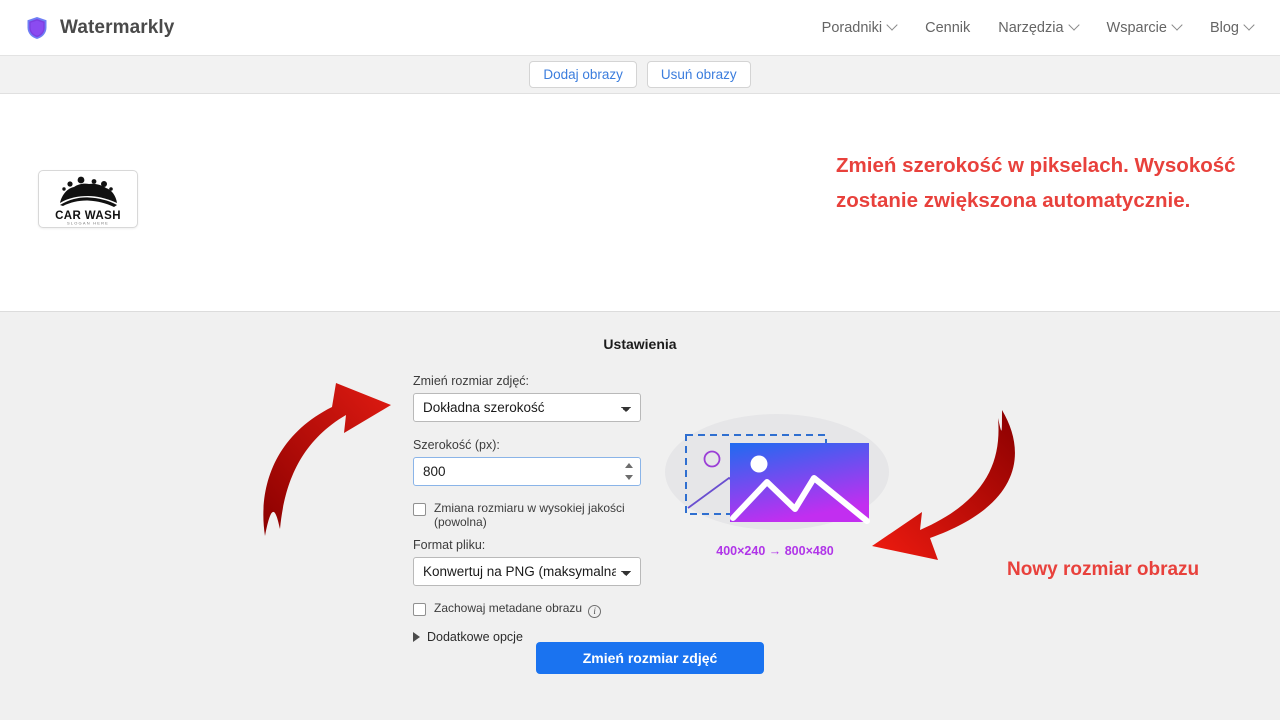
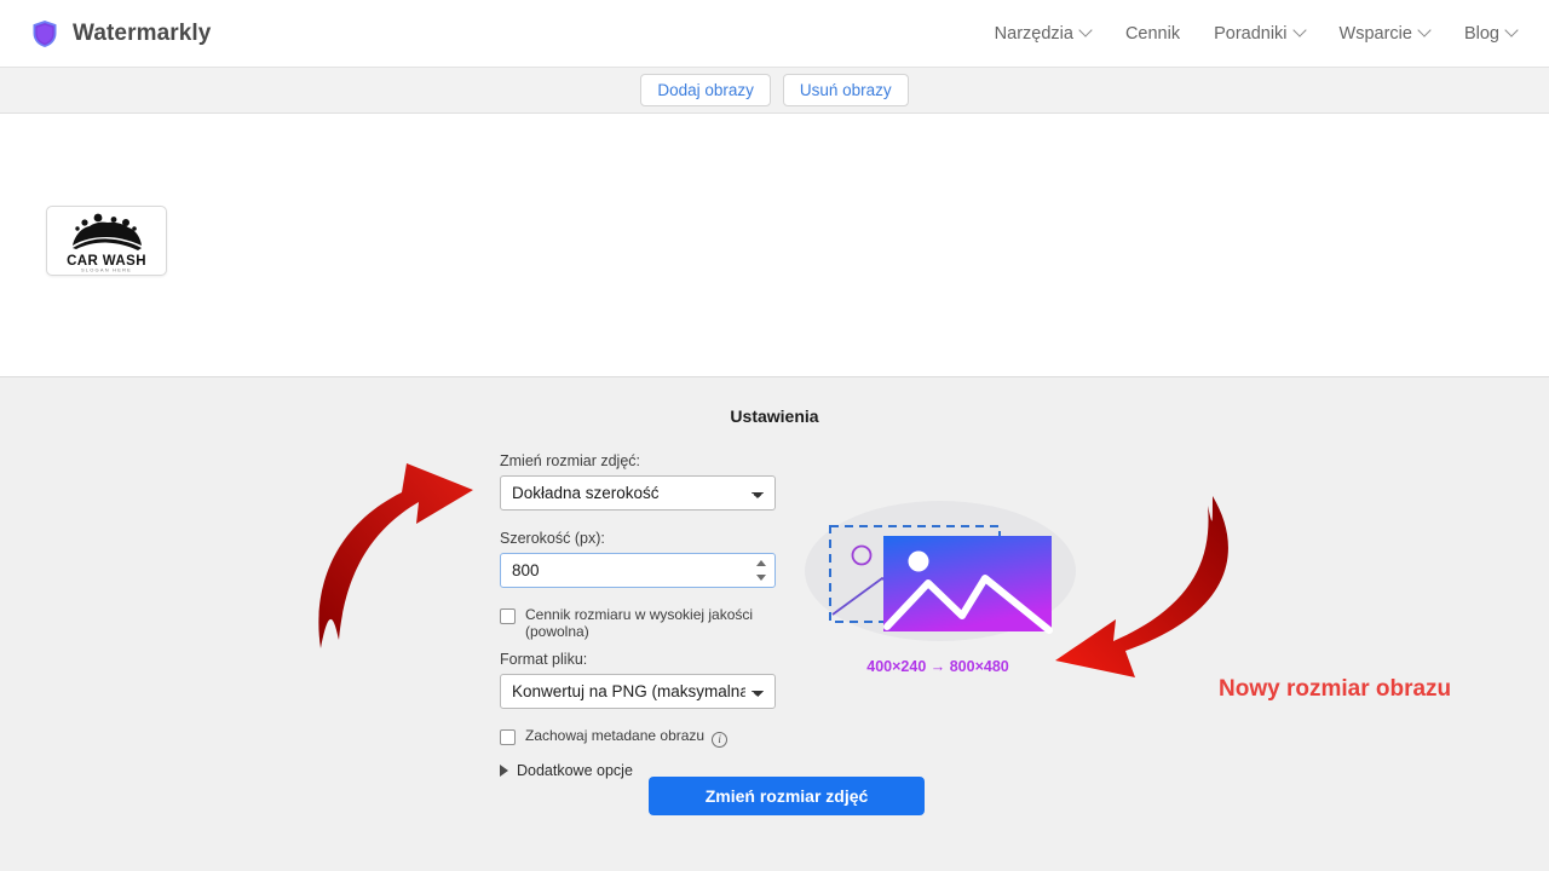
  Watermarkly
- Poradniki
+ Narzędzia
  Cennik
- Narzędzia
+ Poradniki
  Wsparcie
  Blog
  Dodaj obrazy
  Usuń obrazy
  CAR WASH
- Zmień szerokość w pikselach. Wysokość zostanie zwiększona automatycznie.
  Ustawienia
  Zmień rozmiar zdjęć:
  Dokładna szerokość
  Szerokość (px):
  800
- Zmiana rozmiaru w wysokiej jakości (powolna)
+ Cennik rozmiaru w wysokiej jakości (powolna)
  Format pliku:
  Konwertuj na PNG (maksymalna
  Zachowaj metadane obrazu i
  Dodatkowe opcje
  Zmień rozmiar zdjęć
  400×240 → 800×480
  Nowy rozmiar obrazu
